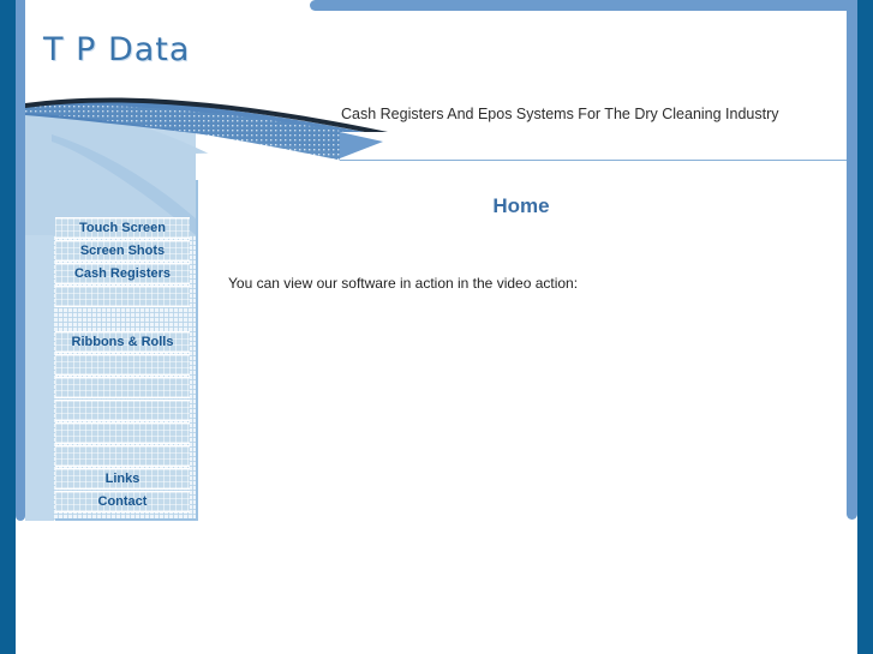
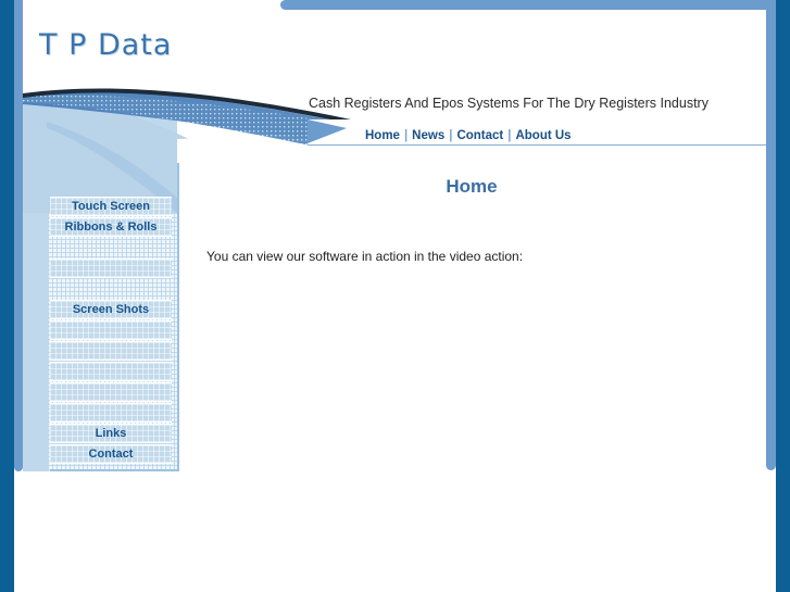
  T P Data
- Cash Registers And Epos Systems For The Dry Cleaning Industry
+ Cash Registers And Epos Systems For The Dry Registers Industry
+ Home | News | Contact | About Us
  Home
  You can view our software in action in the video action:
  Touch Screen
- Screen Shots
+ Ribbons & Rolls
- Cash Registers
- Ribbons & Rolls
+ Screen Shots
  Links
  Contact
